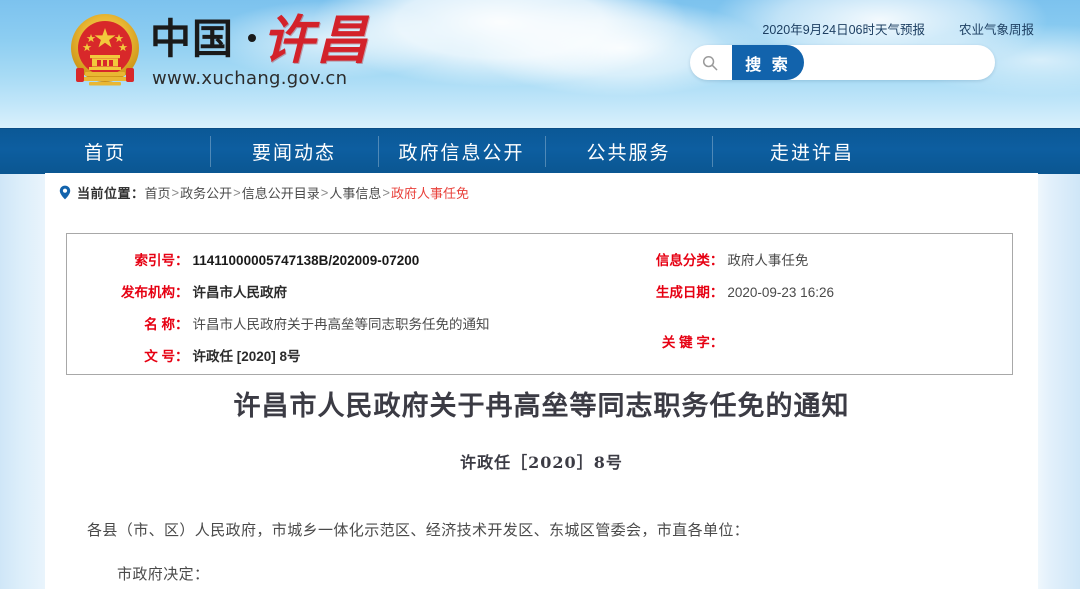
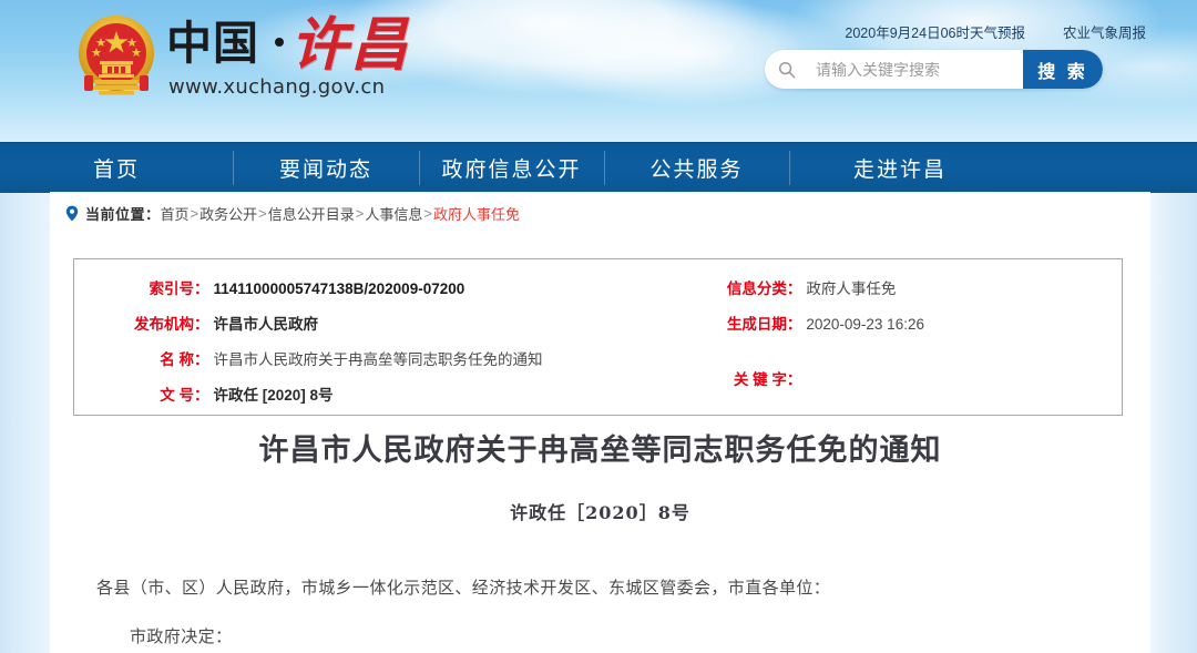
  中国
  许昌
  www.xuchang.gov.cn
  2020年9月24日06时天气预报
  农业气象周报
+ 请输入关键字搜索
  搜 索
  首页
  要闻动态
  政府信息公开
  公共服务
  走进许昌
  当前位置：
  首页
  >
  政务公开
  >
  信息公开目录
  >
  人事信息
  >
  政府人事任免
  索引号
  ：
  11411000005747138B/202009-07200
  发布机构
  ：
  许昌市人民政府
  名 称
  ：
  许昌市人民政府关于冉高垒等同志职务任免的通知
  文 号
  ：
  许政任 [2020] 8号
  信息分类
  ：
  政府人事任免
  生成日期
  ：
  2020-09-23 16:26
  关 键 字
  ：
  许昌市人民政府关于冉高垒等同志职务任免的通知
  许政任［2020］8号
  各县（市、区）人民政府，市城乡一体化示范区、经济技术开发区、东城区管委会，市直各单位：
  市政府决定：
